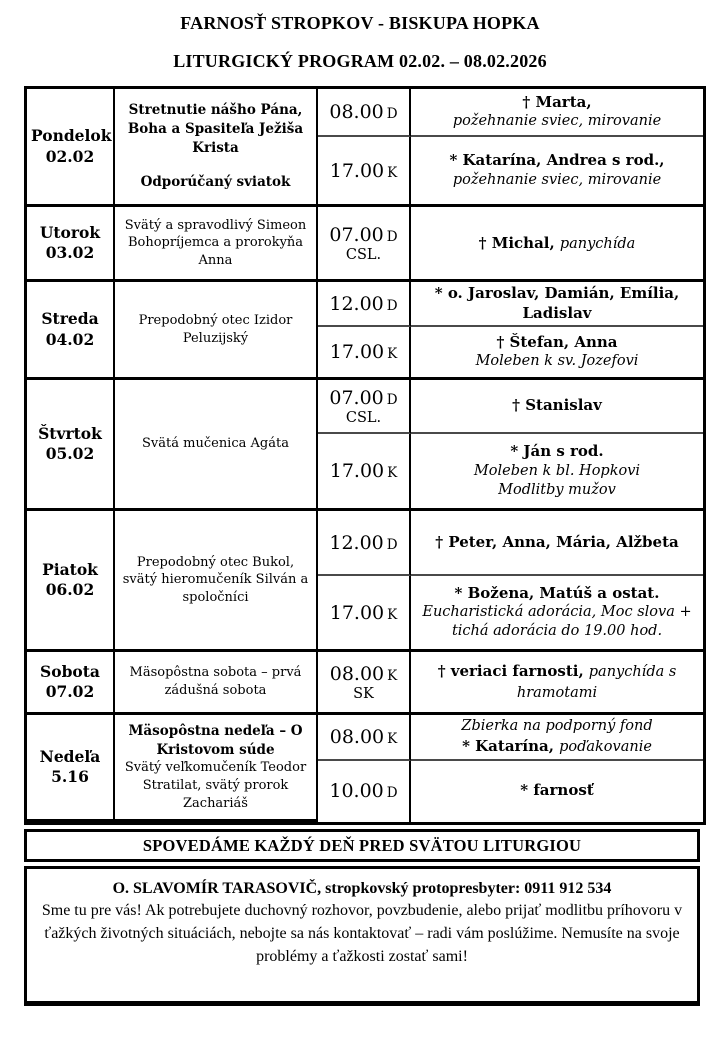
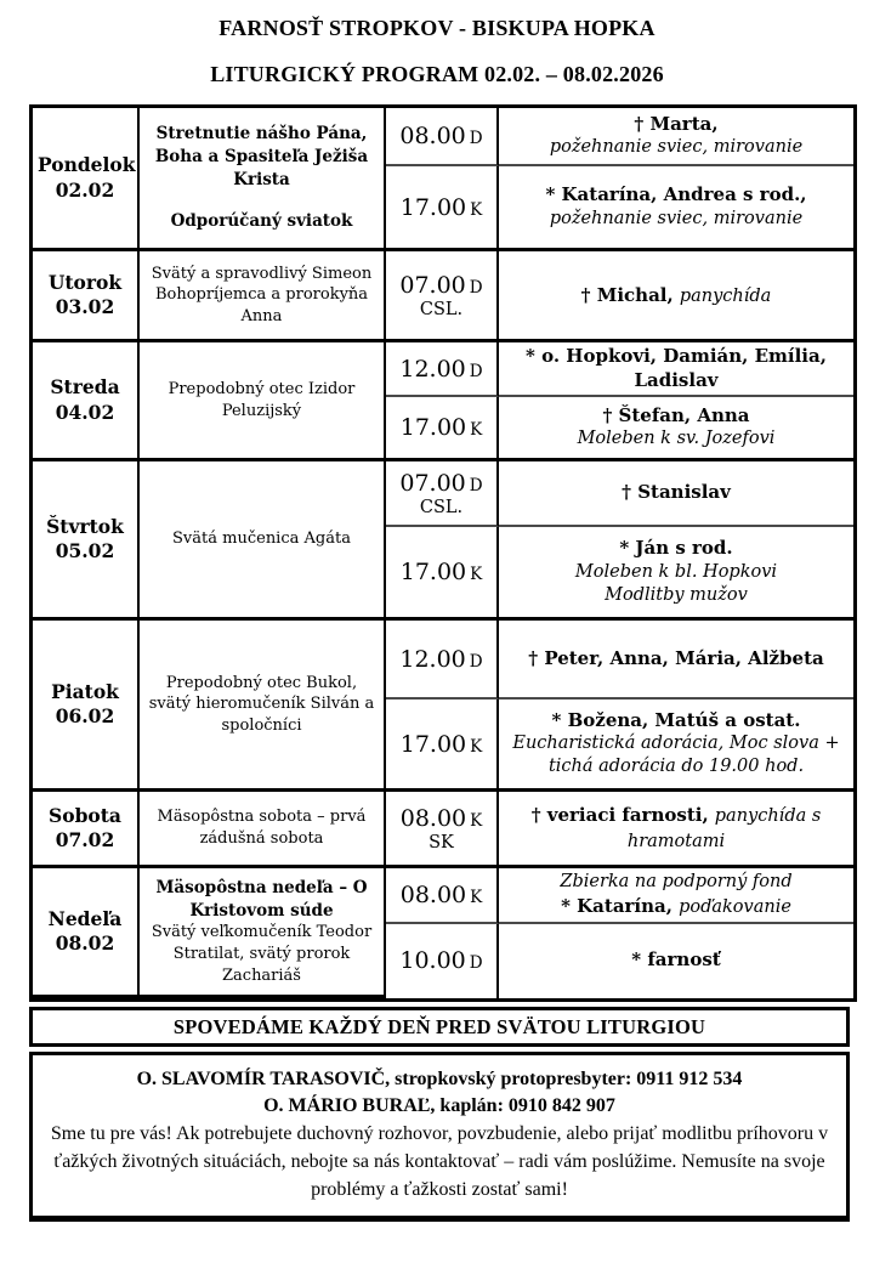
  FARNOSŤ STROPKOV - BISKUPA HOPKA
  LITURGICKÝ PROGRAM 02.02. – 08.02.2026
  Pondelok 02.02	Stretnutie nášho Pána, Boha a Spasiteľa Ježiša Krista Odporúčaný sviatok	08.00 D	† Marta, požehnanie sviec, mirovanie
  17.00 K	* Katarína, Andrea s rod., požehnanie sviec, mirovanie
  Utorok 03.02	Svätý a spravodlivý Simeon Bohopríjemca a prorokyňa Anna	07.00 D CSL.	† Michal, panychída
- Streda 04.02	Prepodobný otec Izidor Peluzijský	12.00 D	* o. Jaroslav, Damián, Emília, Ladislav
+ Streda 04.02	Prepodobný otec Izidor Peluzijský	12.00 D	* o. Hopkovi, Damián, Emília, Ladislav
  17.00 K	† Štefan, Anna Moleben k sv. Jozefovi
  Štvrtok 05.02	Svätá mučenica Agáta	07.00 D CSL.	† Stanislav
  17.00 K	* Ján s rod. Moleben k bl. Hopkovi Modlitby mužov
  Piatok 06.02	Prepodobný otec Bukol, svätý hieromučeník Silván a spoločníci	12.00 D	† Peter, Anna, Mária, Alžbeta
  17.00 K	* Božena, Matúš a ostat. Eucharistická adorácia, Moc slova + tichá adorácia do 19.00 hod.
  Sobota 07.02	Mäsopôstna sobota – prvá zádušná sobota	08.00 K SK	† veriaci farnosti, panychída s hramotami
- Nedeľa 5.16	Mäsopôstna nedeľa – O Kristovom súde Svätý veľkomučeník Teodor Stratilat, svätý prorok Zachariáš	08.00 K	Zbierka na podporný fond * Katarína, poďakovanie
+ Nedeľa 08.02	Mäsopôstna nedeľa – O Kristovom súde Svätý veľkomučeník Teodor Stratilat, svätý prorok Zachariáš	08.00 K	Zbierka na podporný fond * Katarína, poďakovanie
  10.00 D	* farnosť
  SPOVEDÁME KAŽDÝ DEŇ PRED SVÄTOU LITURGIOU
  O. SLAVOMÍR TARASOVIČ, stropkovský protopresbyter: 0911 912 534
+ O. MÁRIO BURAĽ, kaplán: 0910 842 907
  Sme tu pre vás! Ak potrebujete duchovný rozhovor, povzbudenie, alebo prijať modlitbu príhovoru v ťažkých životných situáciách, nebojte sa nás kontaktovať – radi vám poslúžime. Nemusíte na svoje problémy a ťažkosti zostať sami!
